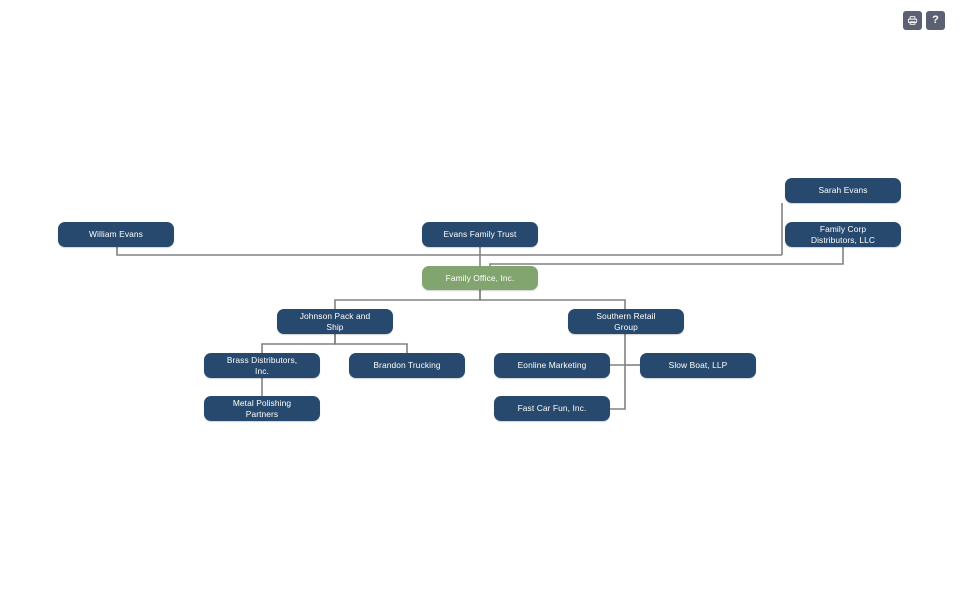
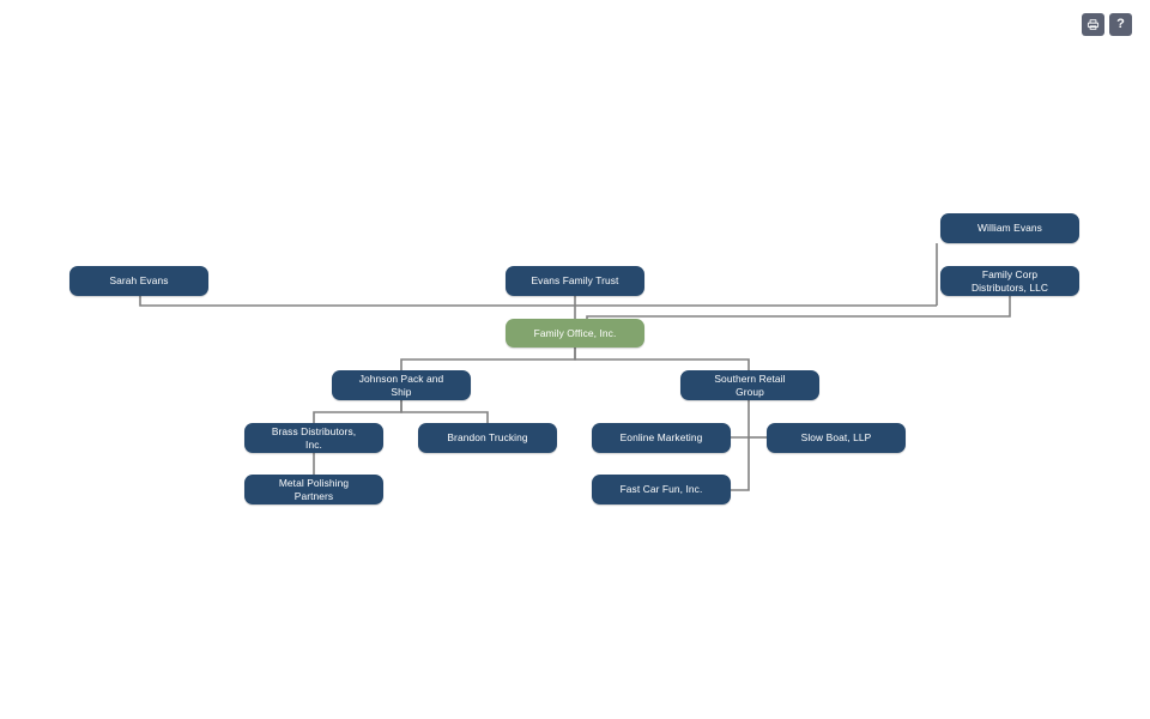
  ?
- Sarah Evans
+ William Evans
  Family Corp
  Distributors, LLC
- William Evans
+ Sarah Evans
  Evans Family Trust
  Family Office, Inc.
  Johnson Pack and
  Ship
  Southern Retail
  Group
  Brass Distributors,
  Inc.
  Brandon Trucking
  Eonline Marketing
  Slow Boat, LLP
  Metal Polishing
  Partners
  Fast Car Fun, Inc.
